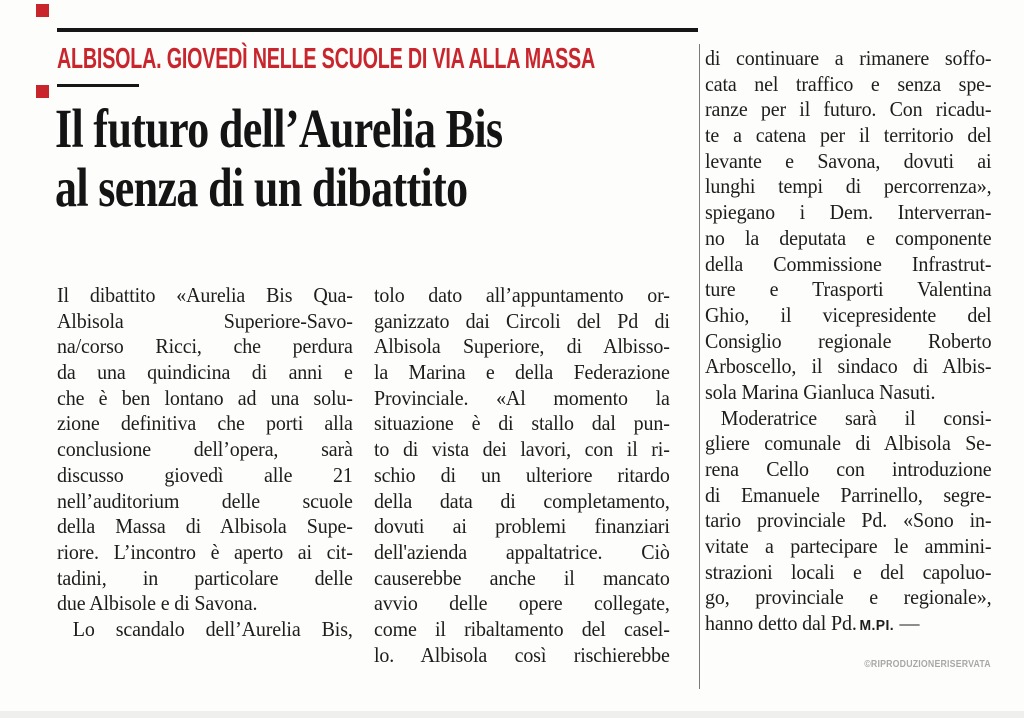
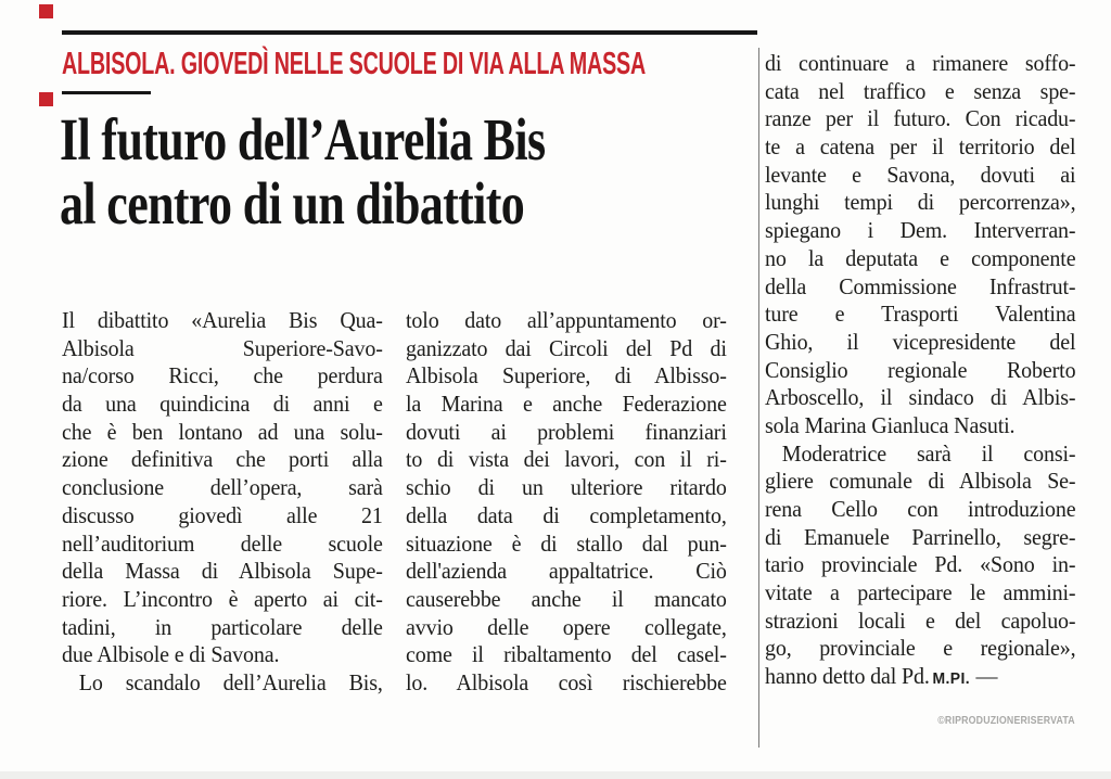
  ALBISOLA. GIOVEDÌ NELLE SCUOLE DI VIA ALLA MASSA
  Il futuro dell’Aurelia Bis
- al senza di un dibattito
+ al centro di un dibattito
  Il dibattito «Aurelia Bis Qua-
  Albisola Superiore-Savo-
  na/corso Ricci, che perdura
  da una quindicina di anni e
  che è ben lontano ad una solu-
  zione definitiva che porti alla
  conclusione dell’opera, sarà
  discusso giovedì alle 21
  nell’auditorium delle scuole
  della Massa di Albisola Supe-
  riore. L’incontro è aperto ai cit-
  tadini, in particolare delle
  due Albisole e di Savona.
  Lo scandalo dell’Aurelia Bis,
  tolo dato all’appuntamento or-
  ganizzato dai Circoli del Pd di
  Albisola Superiore, di Albisso-
- la Marina e della Federazione
+ la Marina e anche Federazione
- Provinciale. «Al momento la
- situazione è di stallo dal pun-
+ dovuti ai problemi finanziari
  to di vista dei lavori, con il ri-
  schio di un ulteriore ritardo
  della data di completamento,
- dovuti ai problemi finanziari
+ situazione è di stallo dal pun-
  dell'azienda appaltatrice. Ciò
  causerebbe anche il mancato
  avvio delle opere collegate,
  come il ribaltamento del casel-
  lo. Albisola così rischierebbe
  di continuare a rimanere soffo-
  cata nel traffico e senza spe-
  ranze per il futuro. Con ricadu-
  te a catena per il territorio del
  levante e Savona, dovuti ai
  lunghi tempi di percorrenza»,
  spiegano i Dem. Interverran-
  no la deputata e componente
  della Commissione Infrastrut-
  ture e Trasporti Valentina
  Ghio, il vicepresidente del
  Consiglio regionale Roberto
  Arboscello, il sindaco di Albis-
  sola Marina Gianluca Nasuti.
  Moderatrice sarà il consi-
  gliere comunale di Albisola Se-
  rena Cello con introduzione
  di Emanuele Parrinello, segre-
  tario provinciale Pd. «Sono in-
  vitate a partecipare le ammini-
  strazioni locali e del capoluo-
  go, provinciale e regionale»,
  hanno detto dal Pd. M.PI. —
  ©RIPRODUZIONERISERVATA
